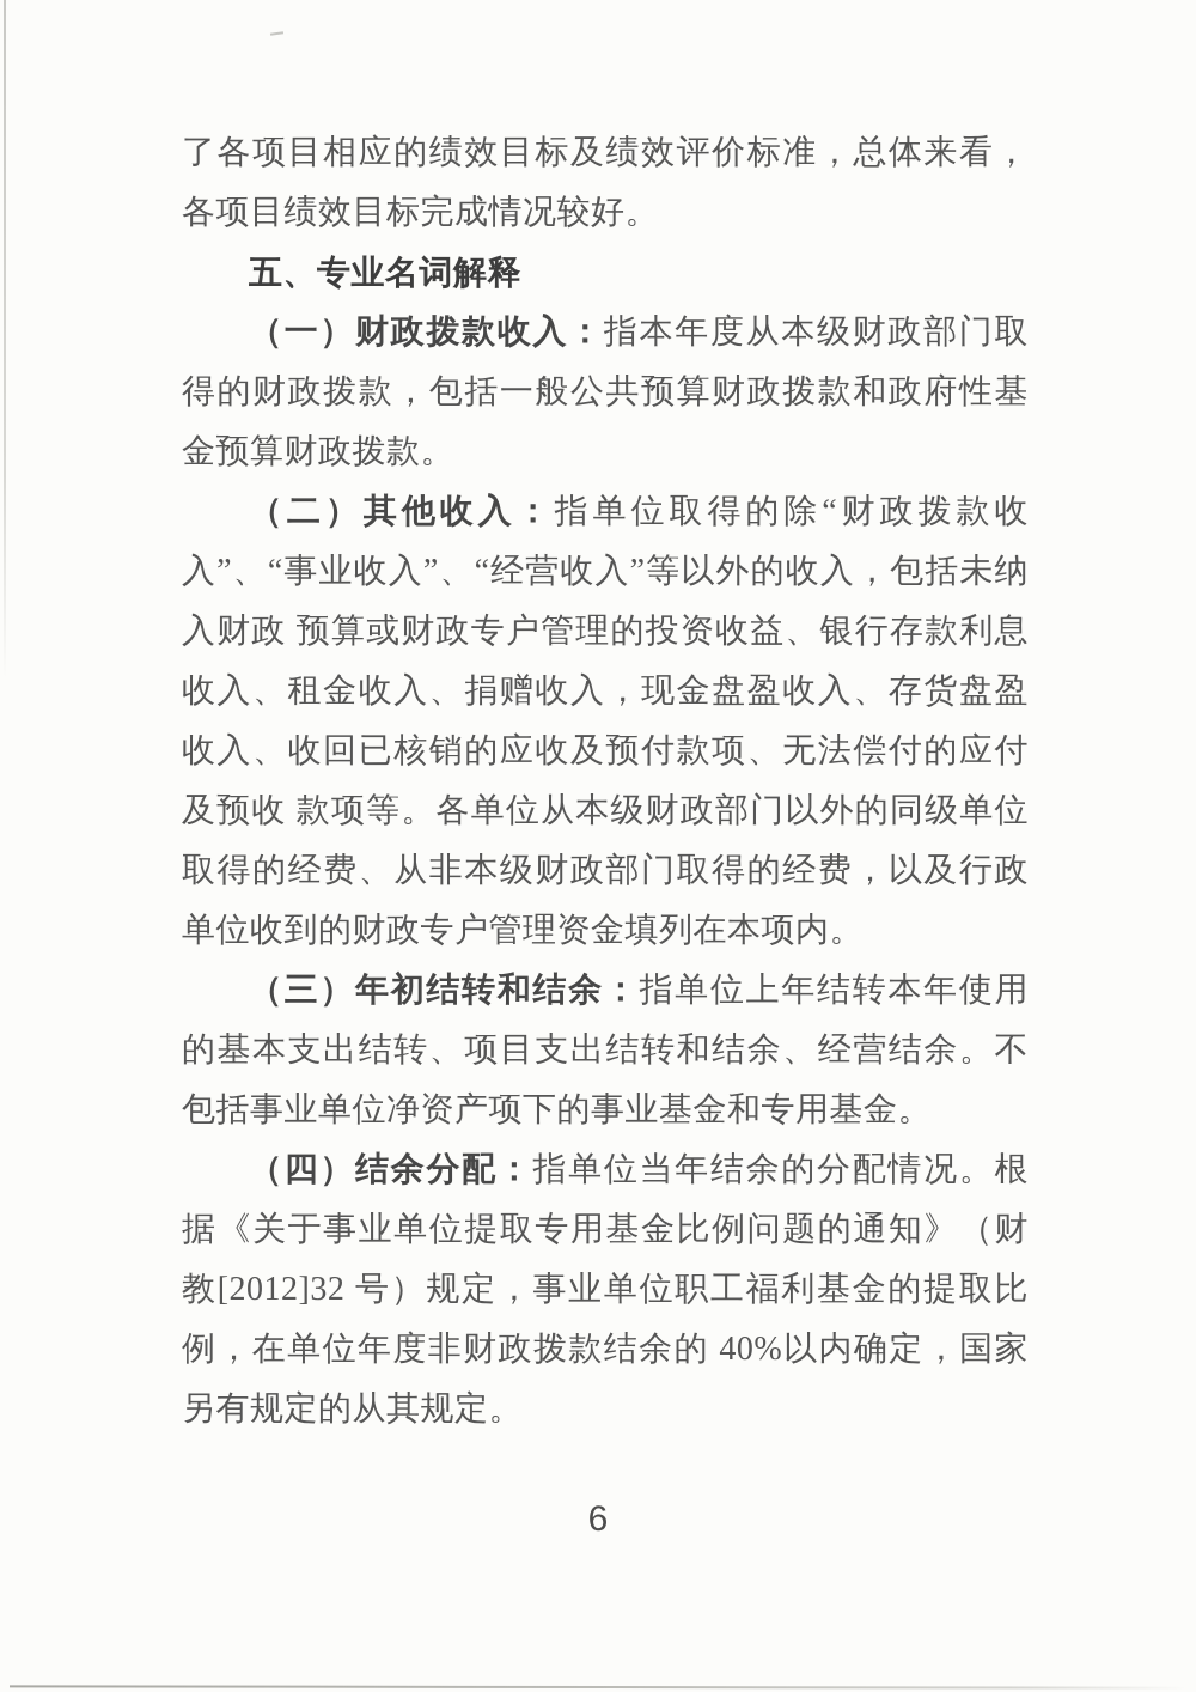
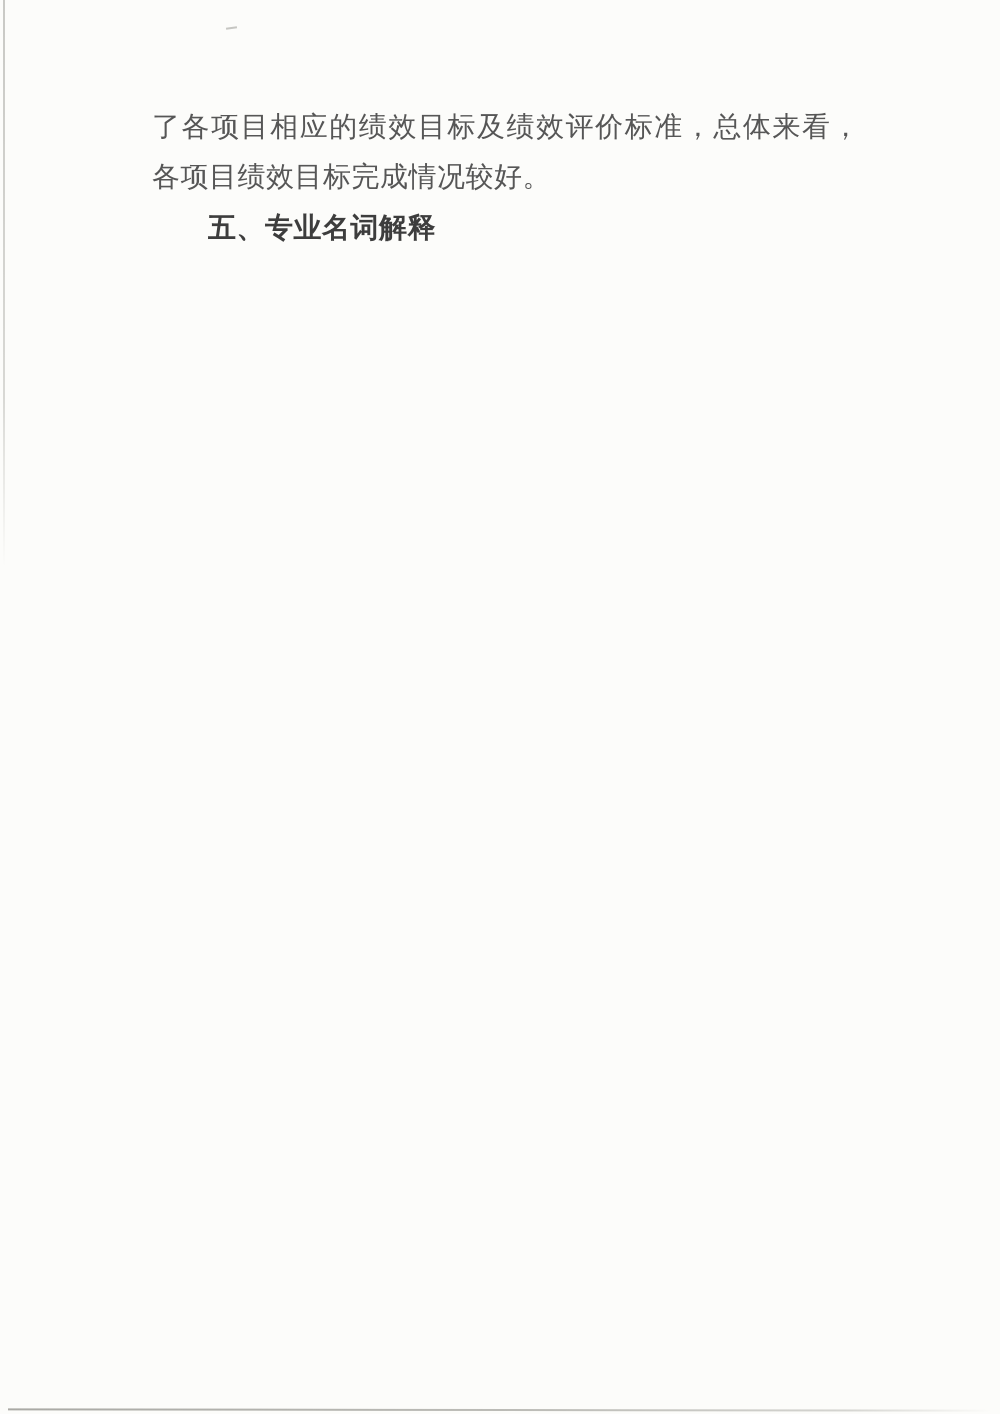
  了各项目相应的绩效目标及绩效评价标准，总体来看，各项目绩效目标完成情况较好。
  五、专业名词解释
- （一）财政拨款收入：指本年度从本级财政部门取得的财政拨款，包括一般公共预算财政拨款和政府性基金预算财政拨款。
- （二）其他收入：指单位取得的除“财政拨款收入”、“事业收入”、“经营收入”等以外的收入，包括未纳入财政 预算或财政专户管理的投资收益、银行存款利息收入、租金收入、捐赠收入，现金盘盈收入、存货盘盈收入、收回已核销的应收及预付款项、无法偿付的应付及预收 款项等。各单位从本级财政部门以外的同级单位取得的经费、从非本级财政部门取得的经费，以及行政单位收到的财政专户管理资金填列在本项内。
- （三）年初结转和结余：指单位上年结转本年使用的基本支出结转、项目支出结转和结余、经营结余。不包括事业单位净资产项下的事业基金和专用基金。
- （四）结余分配：指单位当年结余的分配情况。根据《关于事业单位提取专用基金比例问题的通知》（财教[2012]32 号）规定，事业单位职工福利基金的提取比例，在单位年度非财政拨款结余的 40%以内确定，国家另有规定的从其规定。
- 6
